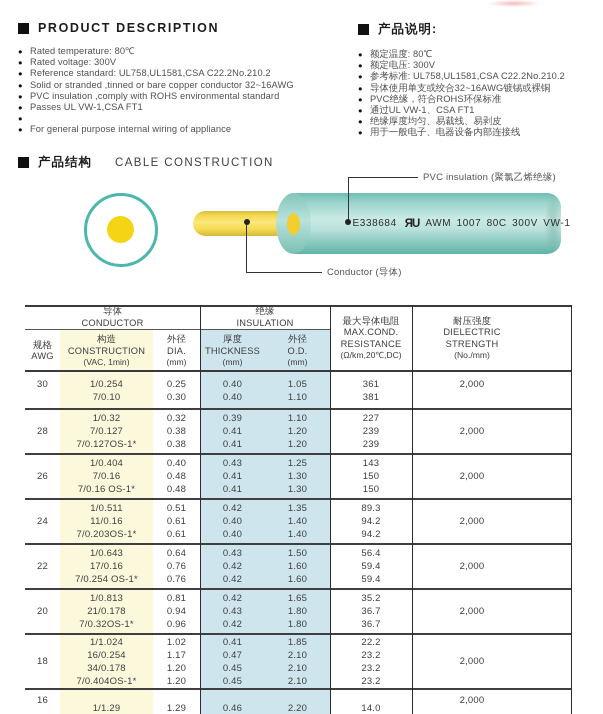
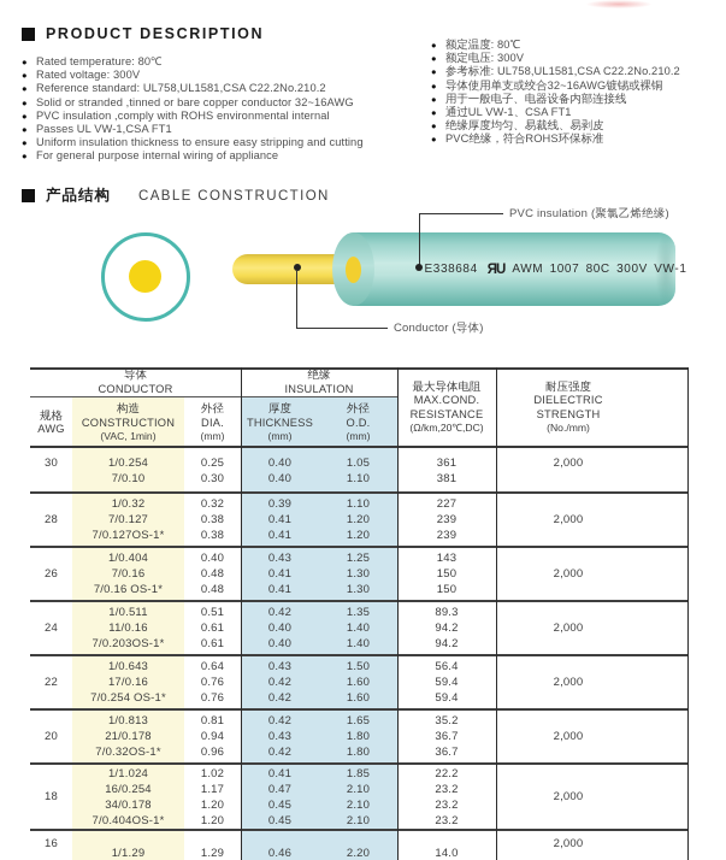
  PRODUCT DESCRIPTION
  ●
  Rated temperature: 80℃
  ●
  Rated voltage: 300V
  ●
  Reference standard: UL758,UL1581,CSA C22.2No.210.2
  ●
  Solid or stranded ,tinned or bare copper conductor 32~16AWG
  ●
- PVC insulation ,comply with ROHS environmental standard
+ PVC insulation ,comply with ROHS environmental internal
  ●
  Passes UL VW-1,CSA FT1
  ●
+ Uniform insulation thickness to ensure easy stripping and cutting
  ●
  For general purpose internal wiring of appliance
- 产品说明:
  ●
  额定温度: 80℃
  ●
  额定电压: 300V
  ●
  参考标准: UL758,UL1581,CSA C22.2No.210.2
  ●
  导体使用单支或绞合32~16AWG镀锡或裸铜
  ●
- PVC绝缘，符合ROHS环保标准
+ 用于一般电子、电器设备内部连接线
  ●
  通过UL VW-1、CSA FT1
  ●
  绝缘厚度均匀、易裁线、易剥皮
  ●
- 用于一般电子、电器设备内部连接线
+ PVC绝缘，符合ROHS环保标准
  产品结构
  CABLE CONSTRUCTION
  E338684
  ЯU
  AWM 1007 80C 300V VW-1
  PVC insulation (聚氯乙烯绝缘)
  Conductor (导体)
  导体
  CONDUCTOR
  绝缘
  INSULATION
  规格
  AWG
  构造
  CONSTRUCTION
  (VAC, 1min)
  外径
  DIA.
  (mm)
  厚度
  THICKNESS
  (mm)
  外径
  O.D.
  (mm)
  最大导体电阻
  MAX.COND.
  RESISTANCE
  (Ω/km,20℃,DC)
  耐压强度
  DIELECTRIC
  STRENGTH
  (No./mm)
  30
  1/0.254
  7/0.10
  0.25
  0.30
  0.40
  0.40
  1.05
  1.10
  361
  381
  2,000
  28
  1/0.32
  7/0.127
  7/0.127OS-1*
  0.32
  0.38
  0.38
  0.39
  0.41
  0.41
  1.10
  1.20
  1.20
  227
  239
  239
  2,000
  26
  1/0.404
  7/0.16
  7/0.16 OS-1*
  0.40
  0.48
  0.48
  0.43
  0.41
  0.41
  1.25
  1.30
  1.30
  143
  150
  150
  2,000
  24
  1/0.511
  11/0.16
  7/0.203OS-1*
  0.51
  0.61
  0.61
  0.42
  0.40
  0.40
  1.35
  1.40
  1.40
  89.3
  94.2
  94.2
  2,000
  22
  1/0.643
  17/0.16
  7/0.254 OS-1*
  0.64
  0.76
  0.76
  0.43
  0.42
  0.42
  1.50
  1.60
  1.60
  56.4
  59.4
  59.4
  2,000
  20
  1/0.813
  21/0.178
  7/0.32OS-1*
  0.81
  0.94
  0.96
  0.42
  0.43
  0.42
  1.65
  1.80
  1.80
  35.2
  36.7
  36.7
  2,000
  18
  1/1.024
  16/0.254
  34/0.178
  7/0.404OS-1*
  1.02
  1.17
  1.20
  1.20
  0.41
  0.47
  0.45
  0.45
  1.85
  2.10
  2.10
  2.10
  22.2
  23.2
  23.2
  23.2
  2,000
  16
  1/1.29
  1.29
  0.46
  2.20
  14.0
  2,000
